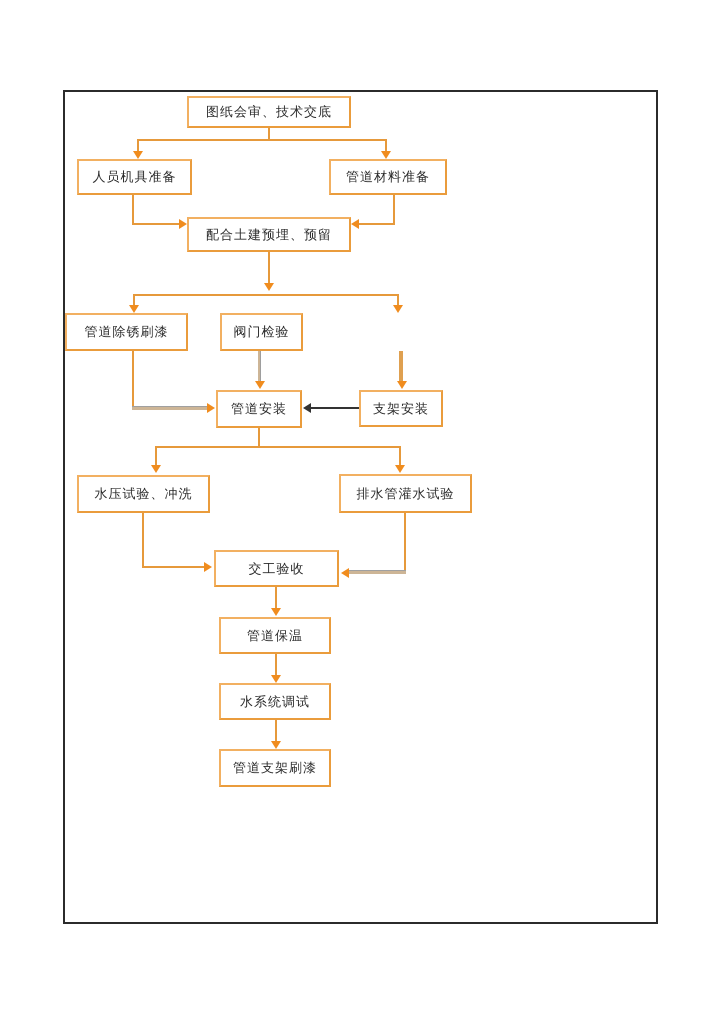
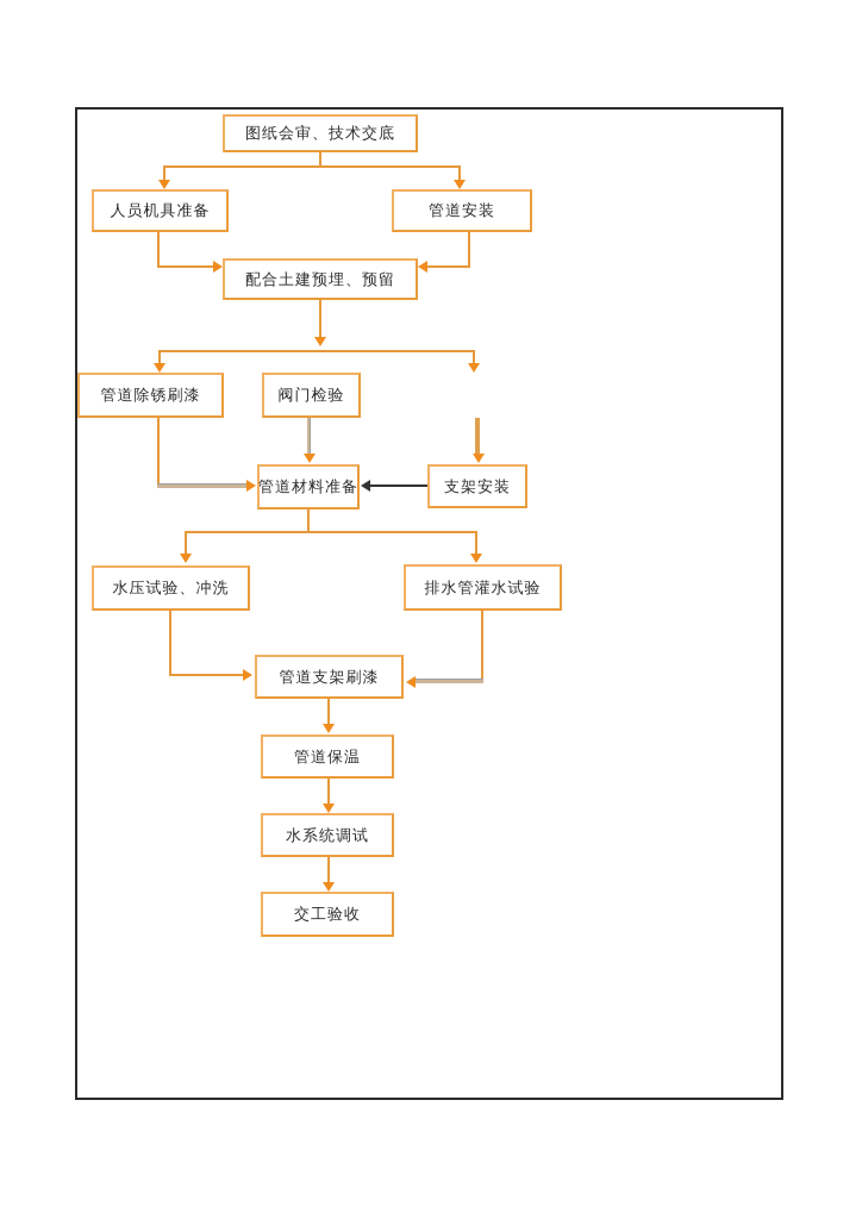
  图纸会审、技术交底
  人员机具准备
- 管道材料准备
+ 管道安装
  配合土建预埋、预留
  管道除锈刷漆
  阀门检验
- 管道安装
+ 管道材料准备
  支架安装
  水压试验、冲洗
  排水管灌水试验
- 交工验收
+ 管道支架刷漆
  管道保温
  水系统调试
- 管道支架刷漆
+ 交工验收
